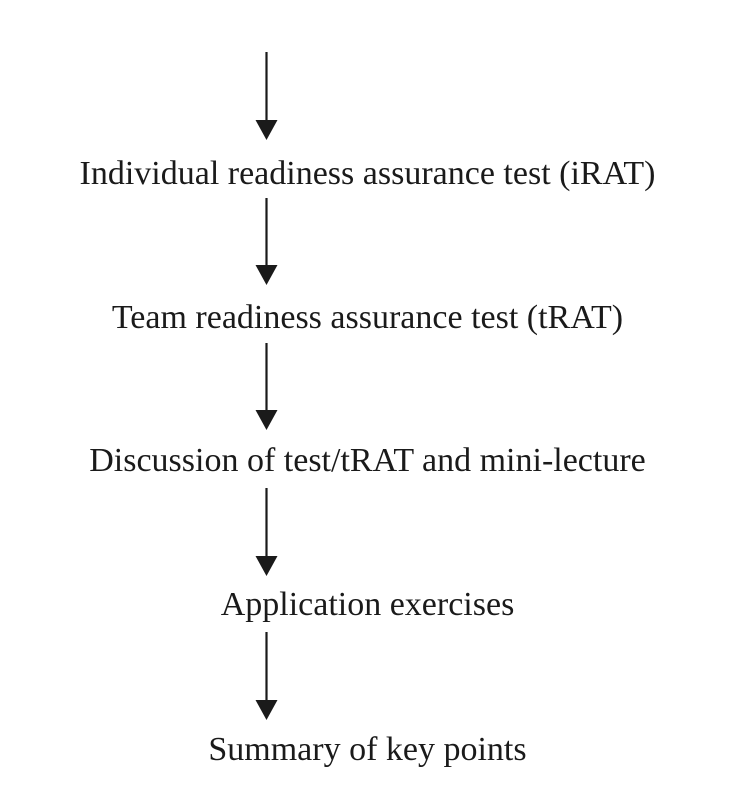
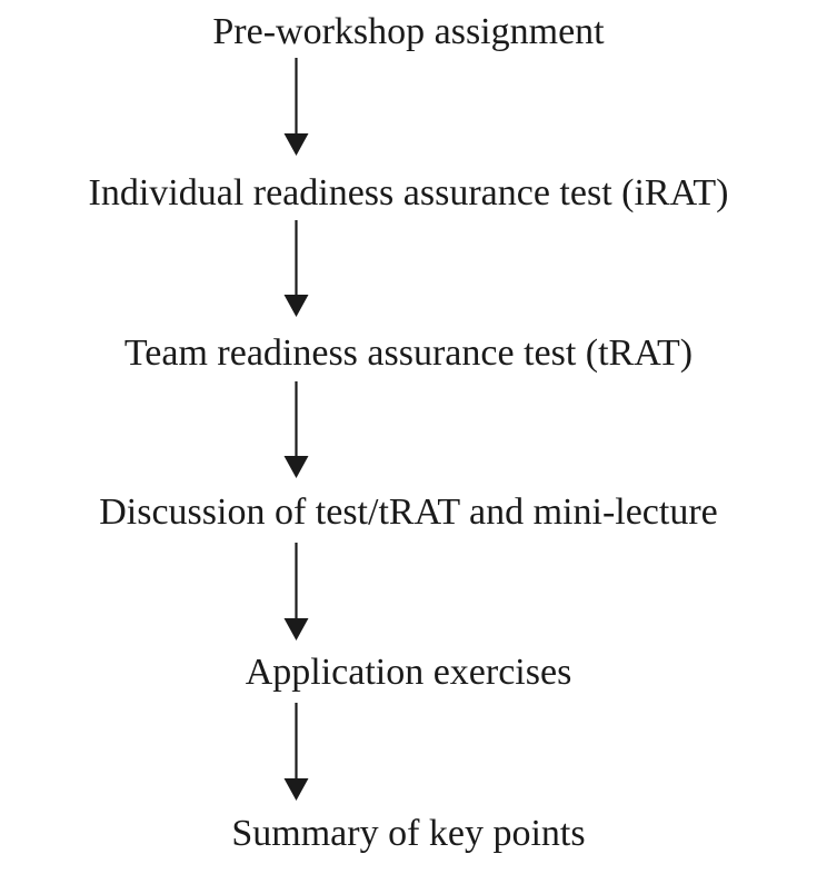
+ Pre-workshop assignment
  Individual readiness assurance test (iRAT)
  Team readiness assurance test (tRAT)
  Discussion of test/tRAT and mini-lecture
  Application exercises
  Summary of key points
